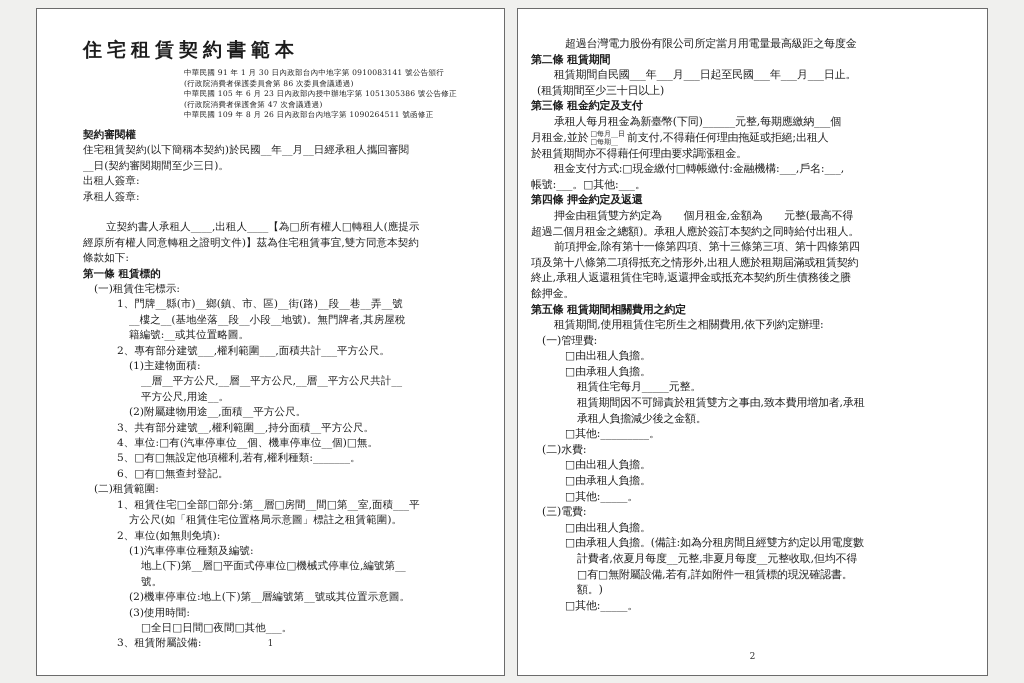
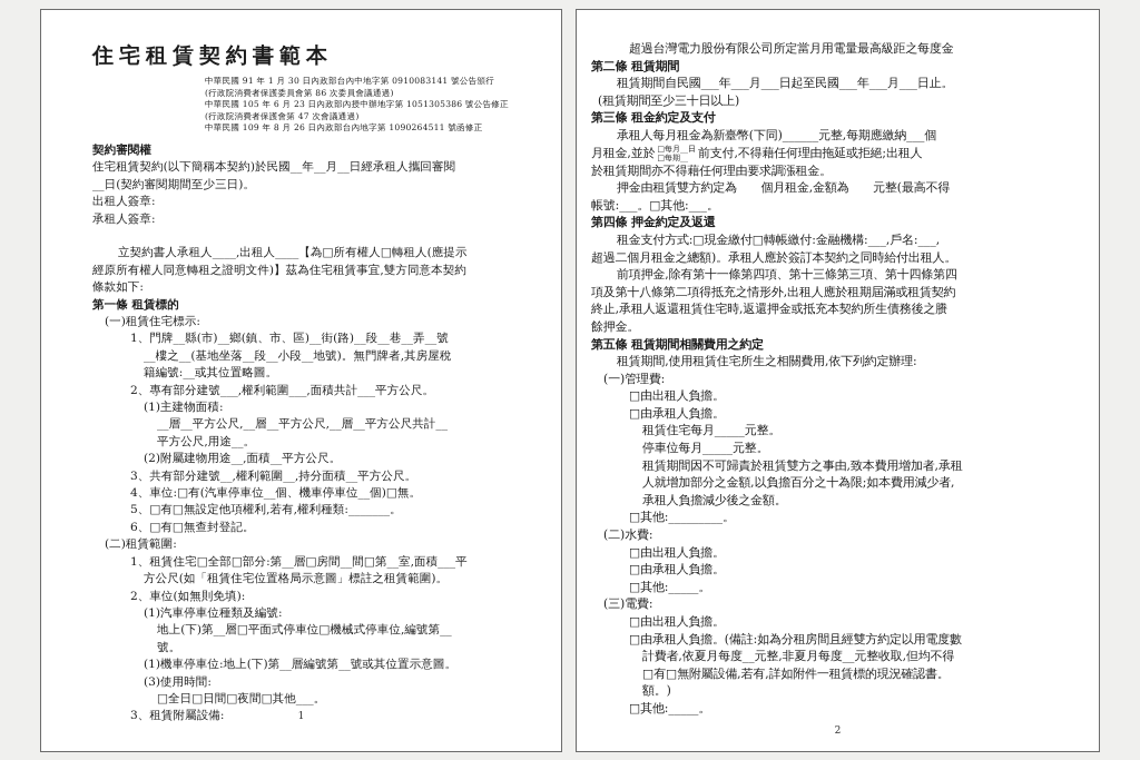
  住宅租賃契約書範本
  中華民國 91 年 1 月 30 日內政部台內中地字第 0910083141 號公告頒行
  (行政院消費者保護委員會第 86 次委員會議通過)
  中華民國 105 年 6 月 23 日內政部內授中辦地字第 1051305386 號公告修正
  (行政院消費者保護會第 47 次會議通過)
  中華民國 109 年 8 月 26 日內政部台內地字第 1090264511 號函修正
  契約審閱權
  住宅租賃契約(以下簡稱本契約)於民國__年__月__日經承租人攜回審閱
  __日(契約審閱期間至少三日)。
  出租人簽章:
  承租人簽章:
  立契約書人承租人____,出租人____【為□所有權人□轉租人(應提示
  經原所有權人同意轉租之證明文件)】茲為住宅租賃事宜,雙方同意本契約
  條款如下:
  第一條 租賃標的
  (一)租賃住宅標示:
  1、門牌__縣(市)__鄉(鎮、市、區)__街(路)__段__巷__弄__號
  __樓之__(基地坐落__段__小段__地號)。無門牌者,其房屋稅
  籍編號:__或其位置略圖。
  2、專有部分建號___,權利範圍___,面積共計___平方公尺。
  (1)主建物面積:
  __層__平方公尺,__層__平方公尺,__層__平方公尺共計__
  平方公尺,用途__。
  (2)附屬建物用途__,面積__平方公尺。
  3、共有部分建號__,權利範圍__,持分面積__平方公尺。
  4、車位:□有(汽車停車位__個、機車停車位__個)□無。
  5、□有□無設定他項權利,若有,權利種類:_______。
  6、□有□無查封登記。
  (二)租賃範圍:
  1、租賃住宅□全部□部分:第__層□房間__間□第__室,面積___平
  方公尺(如「租賃住宅位置格局示意圖」標註之租賃範圍)。
  2、車位(如無則免填):
  (1)汽車停車位種類及編號:
  地上(下)第__層□平面式停車位□機械式停車位,編號第__
  號。
- (2)機車停車位:地上(下)第__層編號第__號或其位置示意圖。
+ (1)機車停車位:地上(下)第__層編號第__號或其位置示意圖。
  (3)使用時間:
  □全日□日間□夜間□其他___。
  3、租賃附屬設備:
  1
  超過台灣電力股份有限公司所定當月用電量最高級距之每度金
  第二條 租賃期間
  租賃期間自民國___年___月___日起至民國___年___月___日止。
  (租賃期間至少三十日以上)
  第三條 租金約定及支付
  承租人每月租金為新臺幣(下同)______元整,每期應繳納___個
  月租金,並於
  □每月__日
  □每期__
  前支付,不得藉任何理由拖延或拒絕;出租人
  於租賃期間亦不得藉任何理由要求調漲租金。
- 租金支付方式:□現金繳付□轉帳繳付:金融機構:___,戶名:___,
+ 押金由租賃雙方約定為 個月租金,金額為 元整(最高不得
  帳號:___。□其他:___。
  第四條 押金約定及返還
- 押金由租賃雙方約定為 個月租金,金額為 元整(最高不得
+ 租金支付方式:□現金繳付□轉帳繳付:金融機構:___,戶名:___,
  超過二個月租金之總額)。承租人應於簽訂本契約之同時給付出租人。
  前項押金,除有第十一條第四項、第十三條第三項、第十四條第四
  項及第十八條第二項得抵充之情形外,出租人應於租期屆滿或租賃契約
  終止,承租人返還租賃住宅時,返還押金或抵充本契約所生債務後之賸
  餘押金。
  第五條 租賃期間相關費用之約定
  租賃期間,使用租賃住宅所生之相關費用,依下列約定辦理:
  (一)管理費:
  □由出租人負擔。
  □由承租人負擔。
  租賃住宅每月_____元整。
+ 停車位每月_____元整。
  租賃期間因不可歸責於租賃雙方之事由,致本費用增加者,承租
+ 人就增加部分之金額,以負擔百分之十為限;如本費用減少者,
  承租人負擔減少後之金額。
  □其他:_________。
  (二)水費:
  □由出租人負擔。
  □由承租人負擔。
  □其他:_____。
  (三)電費:
  □由出租人負擔。
  □由承租人負擔。(備註:如為分租房間且經雙方約定以用電度數
  計費者,依夏月每度__元整,非夏月每度__元整收取,但均不得
  □有□無附屬設備,若有,詳如附件一租賃標的現況確認書。
  額。)
  □其他:_____。
  2
